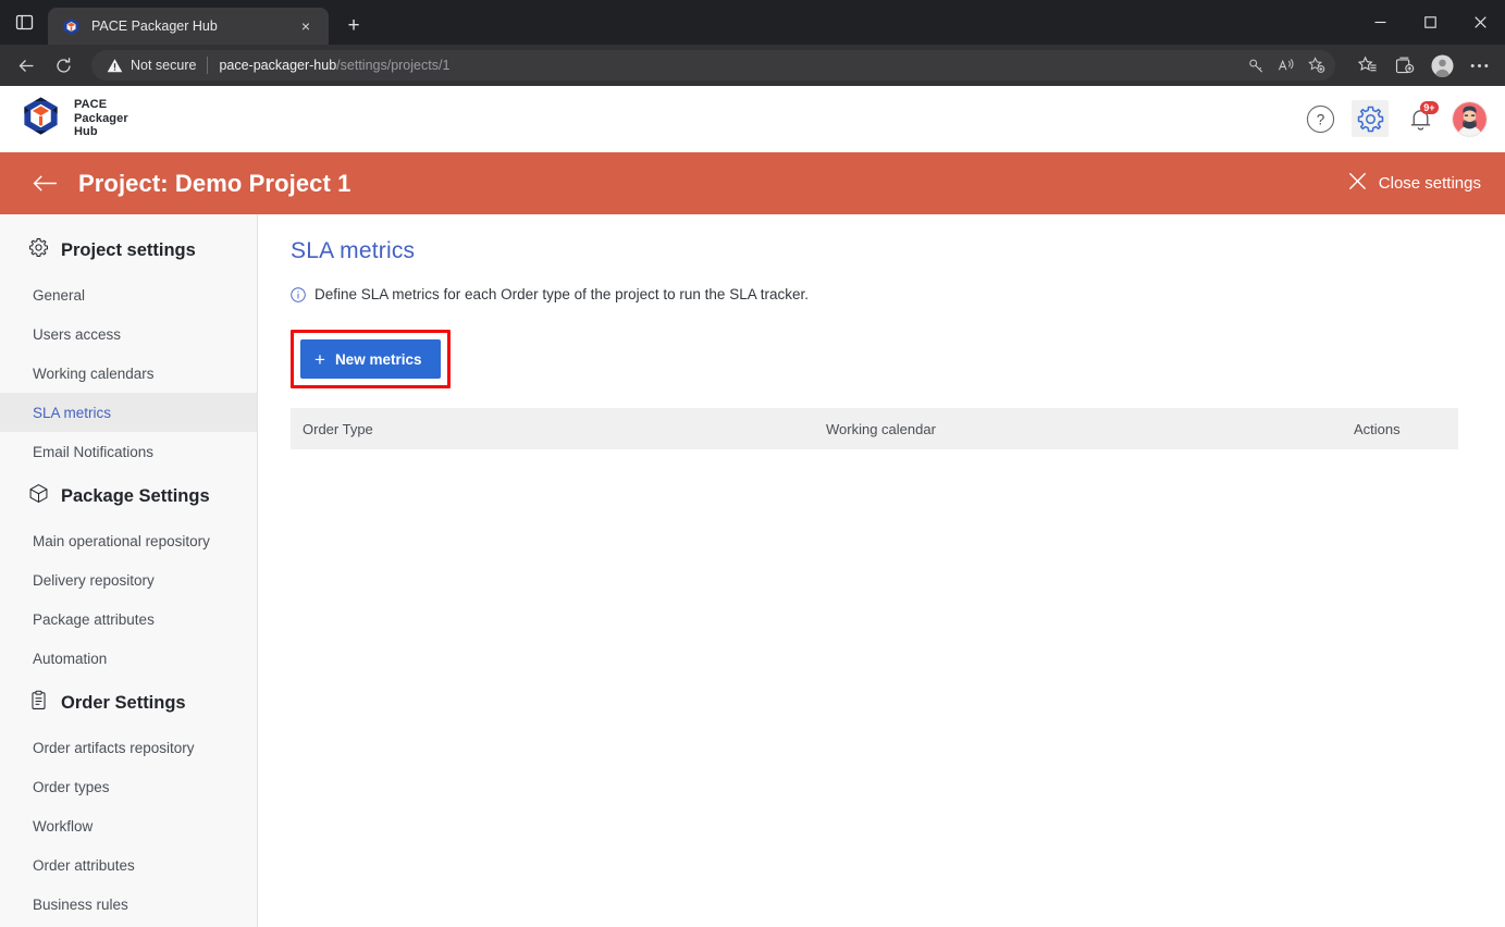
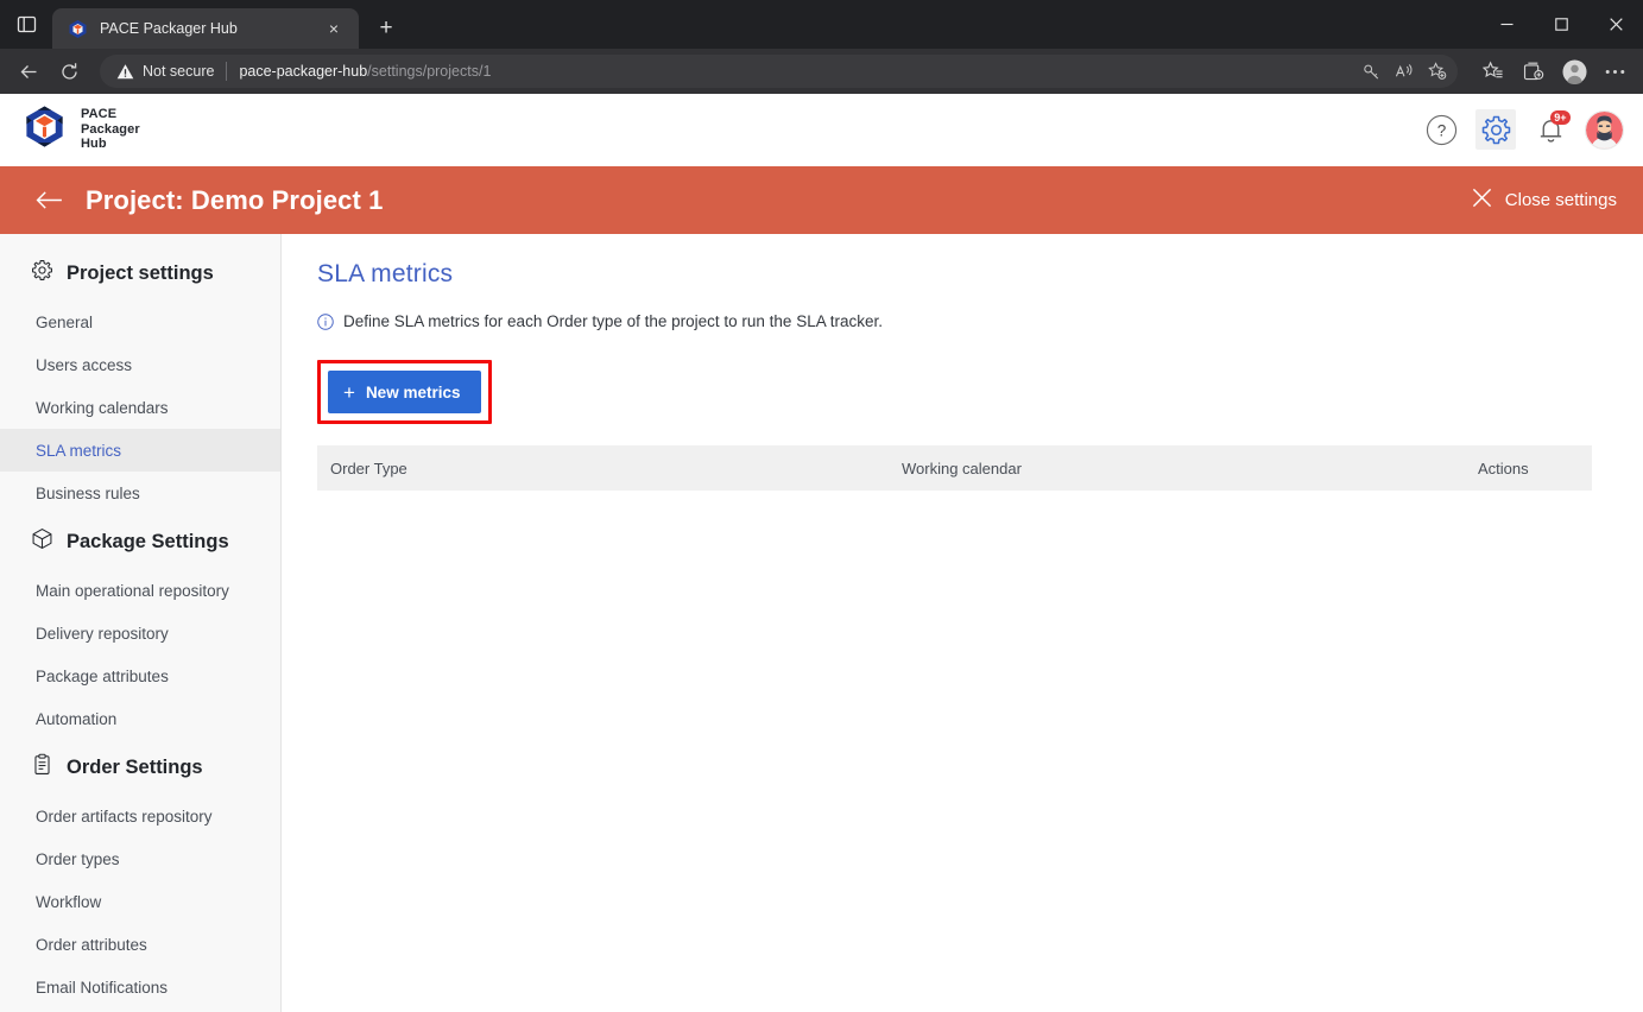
  PACE Packager Hub
  ×
  +
  Not secure
  pace-packager-hub/settings/projects/1
  PACE
  Packager
  Hub
  ?
  9+
  Project: Demo Project 1
  Close settings
  Project settings
  General
  Users access
  Working calendars
  SLA metrics
- Email Notifications
+ Business rules
  Package Settings
  Main operational repository
  Delivery repository
  Package attributes
  Automation
  Order Settings
  Order artifacts repository
  Order types
  Workflow
  Order attributes
- Business rules
+ Email Notifications
  SLA metrics
  Define SLA metrics for each Order type of the project to run the SLA tracker.
  +
  New metrics
  Order Type
  Working calendar
  Actions
